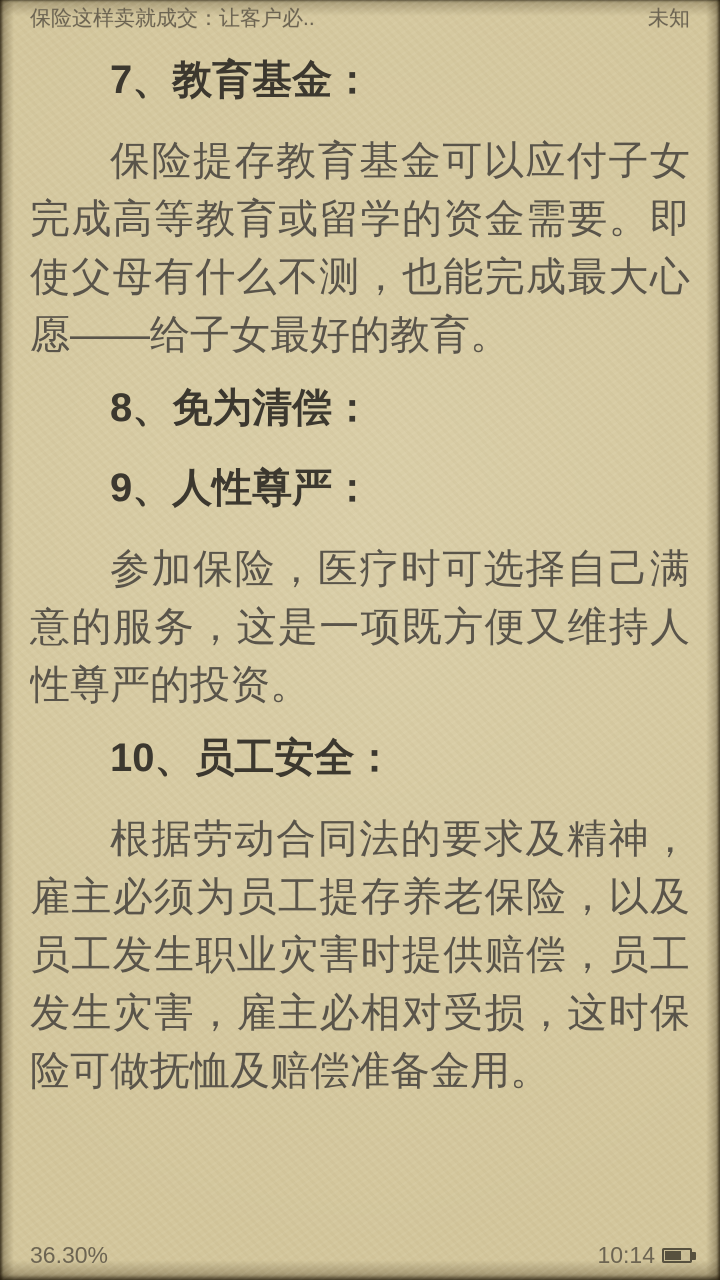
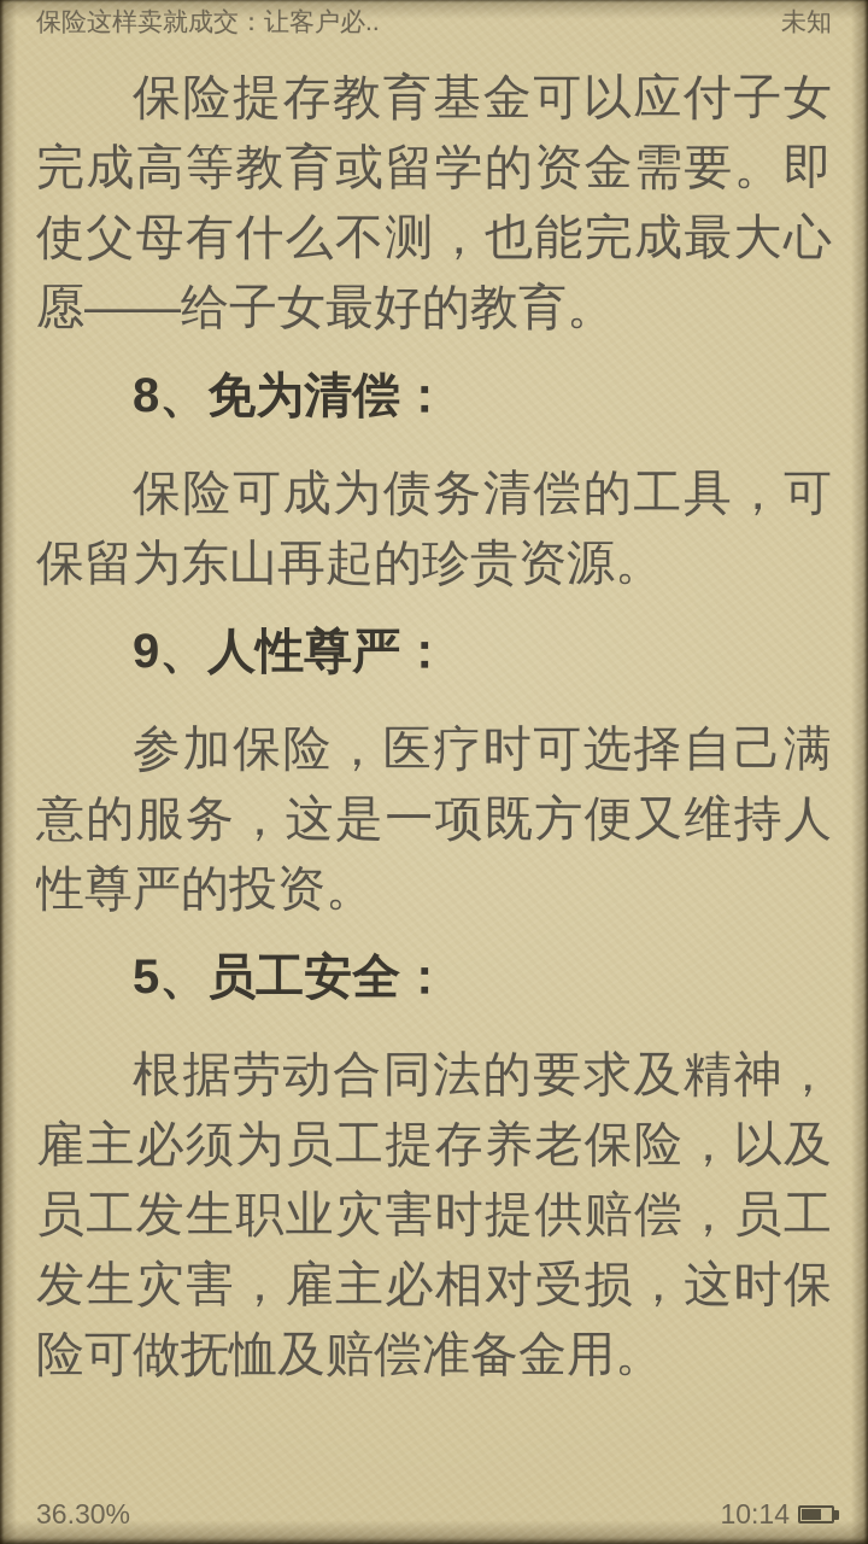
  保险这样卖就成交：让客户必..
  未知
- 7、教育基金：
  保险提存教育基金可以应付子女完成高等教育或留学的资金需要。即使父母有什么不测，也能完成最大心愿——给子女最好的教育。
  8、免为清偿：
+ 保险可成为债务清偿的工具，可保留为东山再起的珍贵资源。
  9、人性尊严：
  参加保险，医疗时可选择自己满意的服务，这是一项既方便又维持人性尊严的投资。
- 10、员工安全：
+ 5、员工安全：
  根据劳动合同法的要求及精神，雇主必须为员工提存养老保险，以及员工发生职业灾害时提供赔偿，员工发生灾害，雇主必相对受损，这时保险可做抚恤及赔偿准备金用。
  36.30%
  10:14
